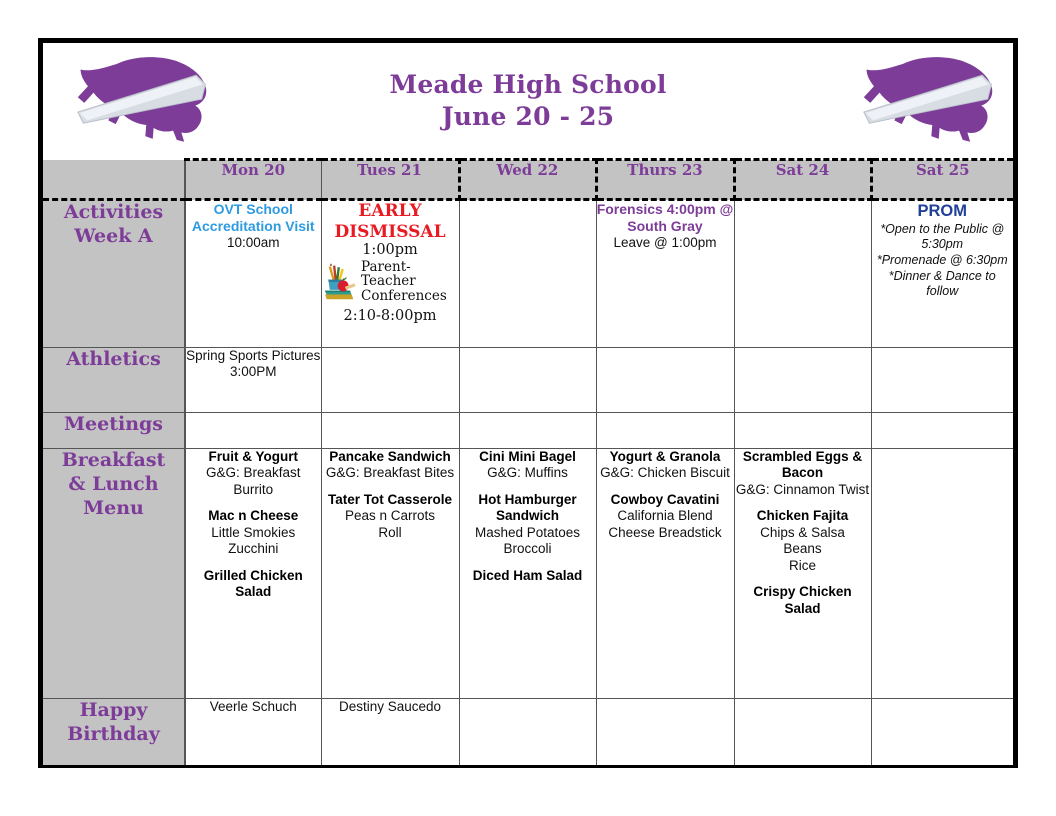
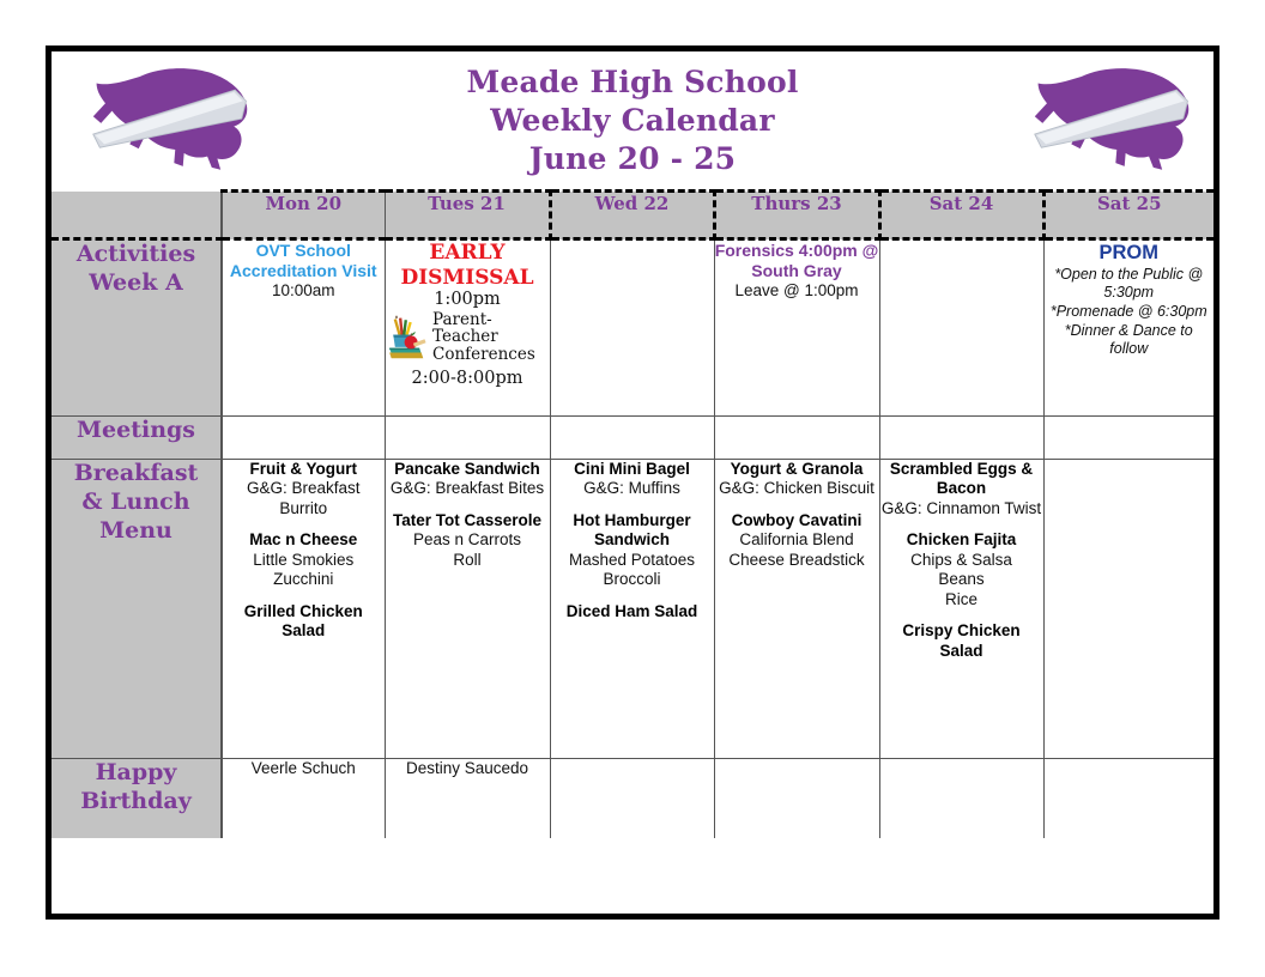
  Meade High School
+ Weekly Calendar
  June 20 - 25
  	Mon 20	Tues 21	Wed 22	Thurs 23	Sat 24	Sat 25
- Activities Week A	OVT School Accreditation Visit 10:00am	EARLY DISMISSAL 1:00pm Parent-Teacher Conferences 2:10-8:00pm		Forensics 4:00pm @ South Gray Leave @ 1:00pm		PROM *Open to the Public @ 5:30pm *Promenade @ 6:30pm *Dinner & Dance to follow
+ Activities Week A	OVT School Accreditation Visit 10:00am	EARLY DISMISSAL 1:00pm Parent-Teacher Conferences 2:00-8:00pm		Forensics 4:00pm @ South Gray Leave @ 1:00pm		PROM *Open to the Public @ 5:30pm *Promenade @ 6:30pm *Dinner & Dance to follow
- Athletics	Spring Sports Pictures 3:00PM
  Meetings
  Breakfast & Lunch Menu	Fruit & Yogurt G&G: Breakfast Burrito Mac n Cheese Little Smokies Zucchini Grilled Chicken Salad	Pancake Sandwich G&G: Breakfast Bites Tater Tot Casserole Peas n Carrots Roll	Cini Mini Bagel G&G: Muffins Hot Hamburger Sandwich Mashed Potatoes Broccoli Diced Ham Salad	Yogurt & Granola G&G: Chicken Biscuit Cowboy Cavatini California Blend Cheese Breadstick	Scrambled Eggs & Bacon G&G: Cinnamon Twist Chicken Fajita Chips & Salsa Beans Rice Crispy Chicken Salad
  Happy Birthday	Veerle Schuch	Destiny Saucedo
